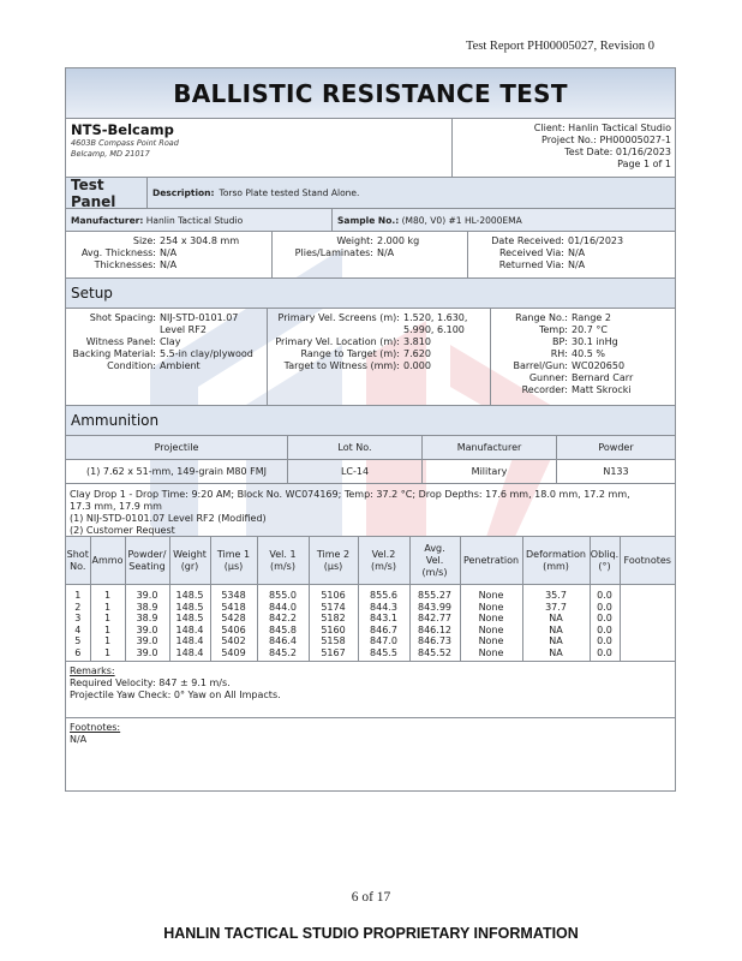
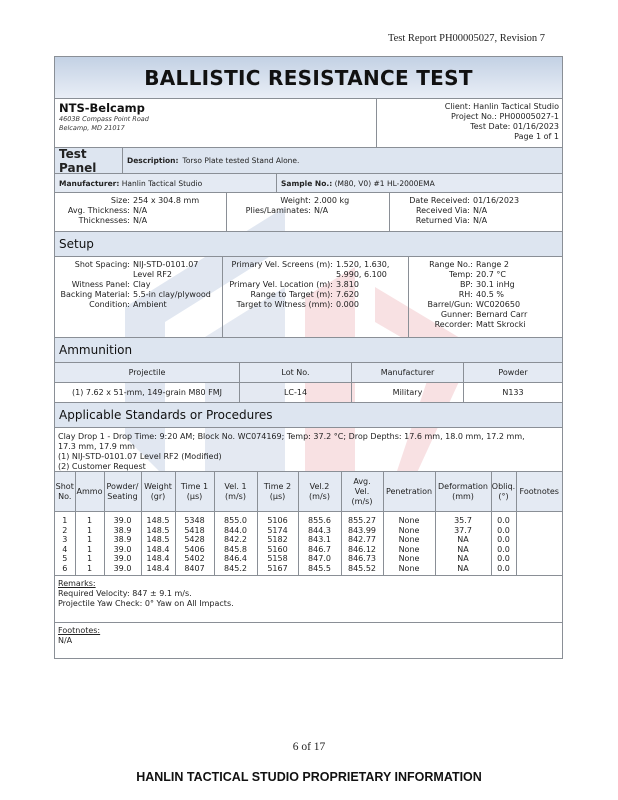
- Test Report PH00005027, Revision 0
+ Test Report PH00005027, Revision 7
  BALLISTIC RESISTANCE TEST
  NTS-Belcamp
  4603B Compass Point Road
  Belcamp, MD 21017
  Client: Hanlin Tactical Studio
  Project No.: PH00005027-1
  Test Date: 01/16/2023
  Page 1 of 1
  Test Panel
  Description:
  Torso Plate tested Stand Alone.
  Manufacturer:
  Hanlin Tactical Studio
  Sample No.:
  (M80, V0) #1 HL-2000EMA
  Size:
  254 x 304.8 mm
  Avg. Thickness:
  N/A
  Thicknesses:
  N/A
  Weight:
  2.000 kg
  Plies/Laminates:
  N/A
  Date Received:
  01/16/2023
  Received Via:
  N/A
  Returned Via:
  N/A
  Setup
  Shot Spacing:
  NIJ-STD-0101.07
  Level RF2
  Witness Panel:
  Clay
  Backing Material:
  5.5-in clay/plywood
  Condition:
  Ambient
  Primary Vel. Screens (m):
  1.520, 1.630,
  5.990, 6.100
  Primary Vel. Location (m):
  3.810
  Range to Target (m):
  7.620
  Target to Witness (mm):
  0.000
  Range No.:
  Range 2
  Temp:
  20.7 °C
  BP:
  30.1 inHg
  RH:
  40.5 %
  Barrel/Gun:
  WC020650
  Gunner:
  Bernard Carr
  Recorder:
  Matt Skrocki
  Ammunition
  Projectile	Lot No.	Manufacturer	Powder
  (1) 7.62 x 51-mm, 149-grain M80 FMJ	LC-14	Military	N133
+ Applicable Standards or Procedures
  Clay Drop 1 - Drop Time: 9:20 AM; Block No. WC074169; Temp: 37.2 °C; Drop Depths: 17.6 mm, 18.0 mm, 17.2 mm,
  17.3 mm, 17.9 mm
  (1) NIJ-STD-0101.07 Level RF2 (Modified)
  (2) Customer Request
  ShotNo.	Ammo	Powder/Seating	Weight(gr)	Time 1(µs)	Vel. 1(m/s)	Time 2(µs)	Vel.2(m/s)	Avg.Vel.(m/s)	Penetration	Deformation(mm)	Obliq.(°)	Footnotes
  1	1	39.0	148.5	5348	855.0	5106	855.6	855.27	None	35.7	0.0
  2	1	38.9	148.5	5418	844.0	5174	844.3	843.99	None	37.7	0.0
  3	1	38.9	148.5	5428	842.2	5182	843.1	842.77	None	NA	0.0
  4	1	39.0	148.4	5406	845.8	5160	846.7	846.12	None	NA	0.0
  5	1	39.0	148.4	5402	846.4	5158	847.0	846.73	None	NA	0.0
- 6	1	39.0	148.4	5409	845.2	5167	845.5	845.52	None	NA	0.0
+ 6	1	39.0	148.4	8407	845.2	5167	845.5	845.52	None	NA	0.0
  Remarks:
  Required Velocity: 847 ± 9.1 m/s.
  Projectile Yaw Check: 0° Yaw on All Impacts.
  Footnotes:
  N/A
  6 of 17
  HANLIN TACTICAL STUDIO PROPRIETARY INFORMATION
